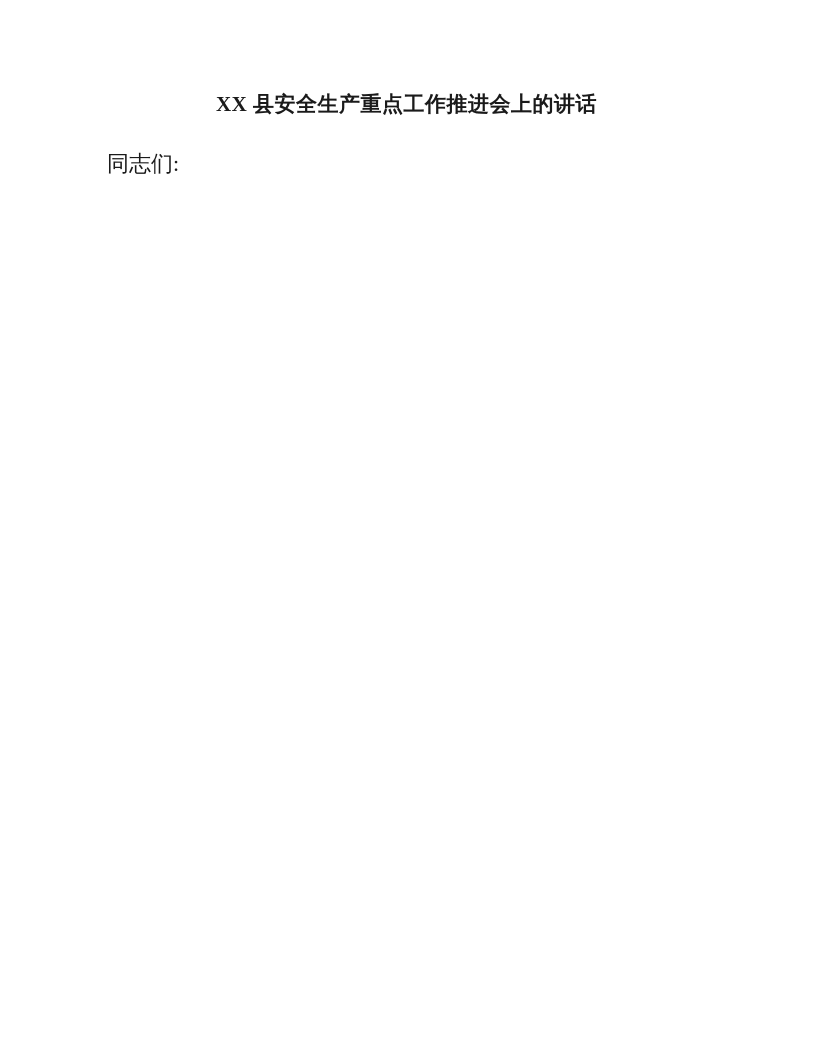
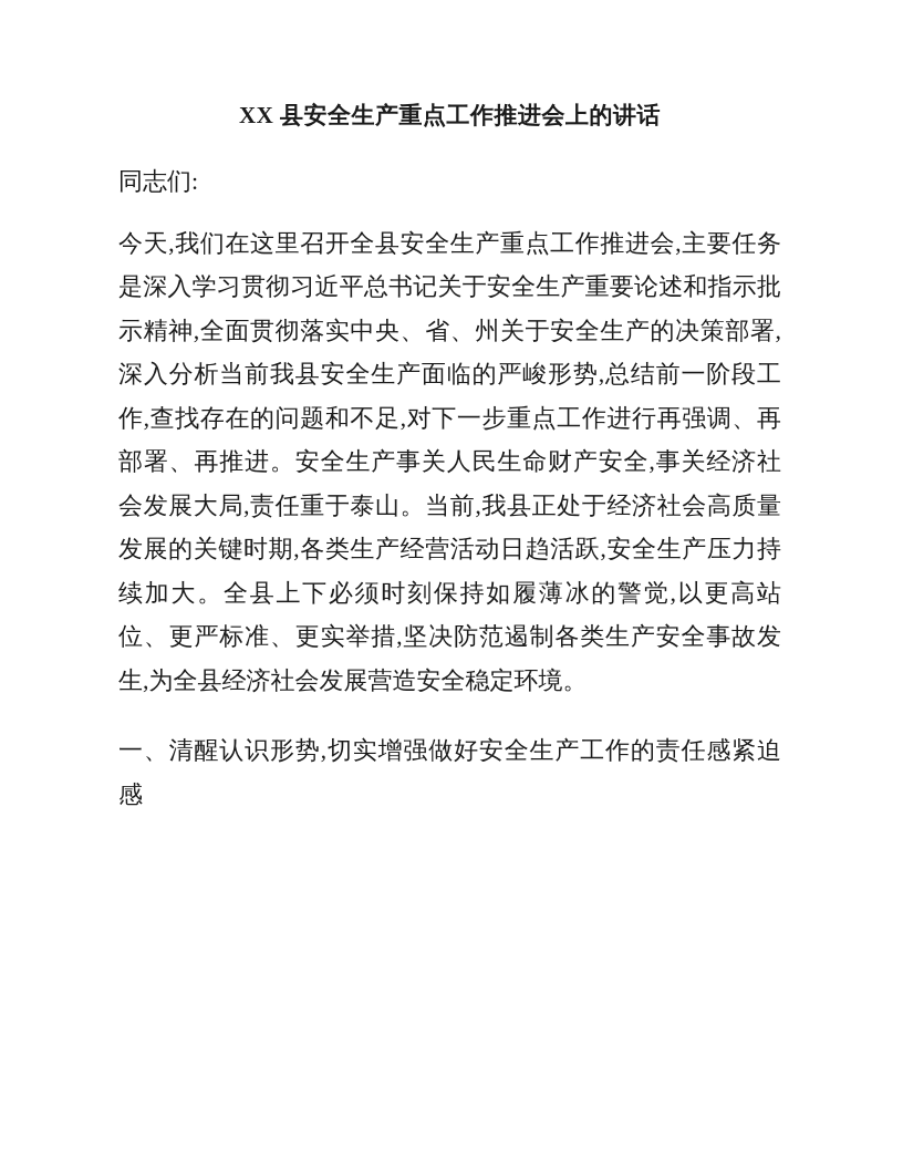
  XX 县安全生产重点工作推进会上的讲话
  同志们:
+ 今天,我们在这里召开全县安全生产重点工作推进会,主要任务是深入学习贯彻习近平总书记关于安全生产重要论述和指示批示精神,全面贯彻落实中央、省、州关于安全生产的决策部署,深入分析当前我县安全生产面临的严峻形势,总结前一阶段工作,查找存在的问题和不足,对下一步重点工作进行再强调、再部署、再推进。安全生产事关人民生命财产安全,事关经济社会发展大局,责任重于泰山。当前,我县正处于经济社会高质量发展的关键时期,各类生产经营活动日趋活跃,安全生产压力持续加大。全县上下必须时刻保持如履薄冰的警觉,以更高站位、更严标准、更实举措,坚决防范遏制各类生产安全事故发生,为全县经济社会发展营造安全稳定环境。
+ 一、清醒认识形势,切实增强做好安全生产工作的责任感紧迫感
